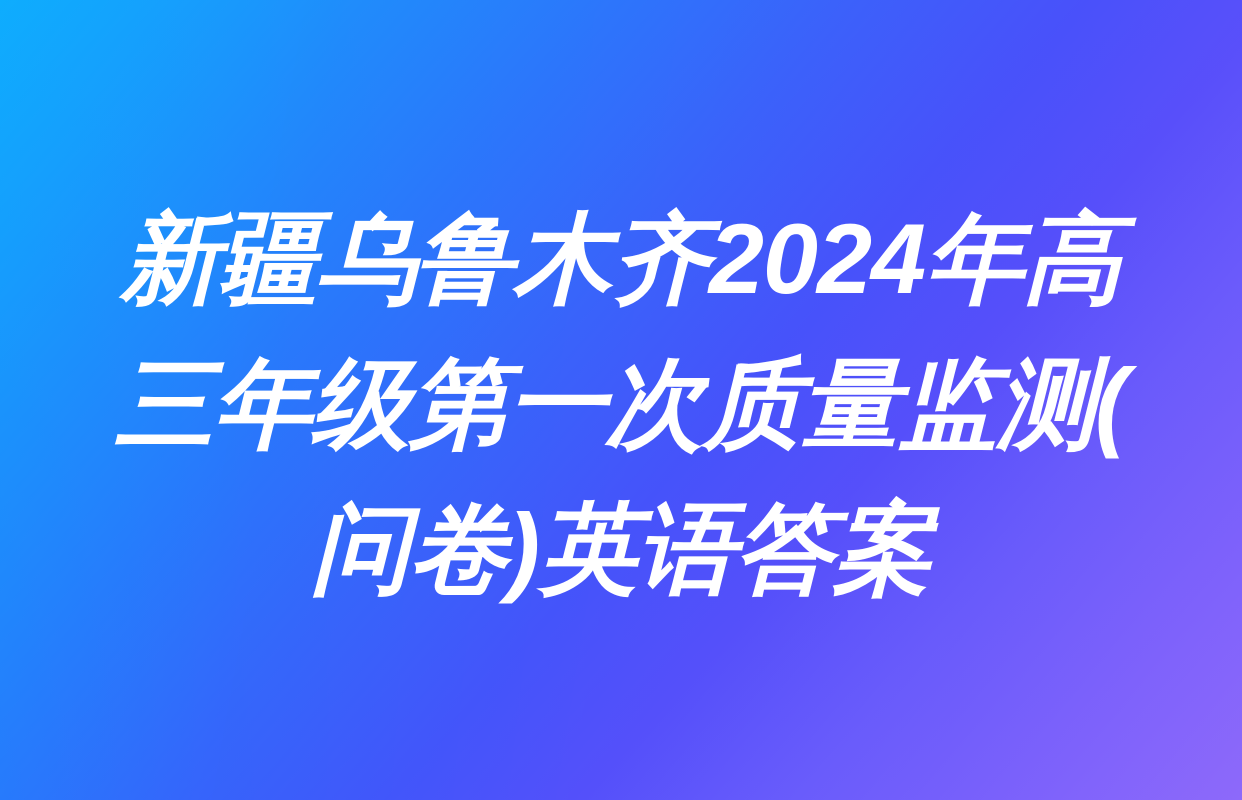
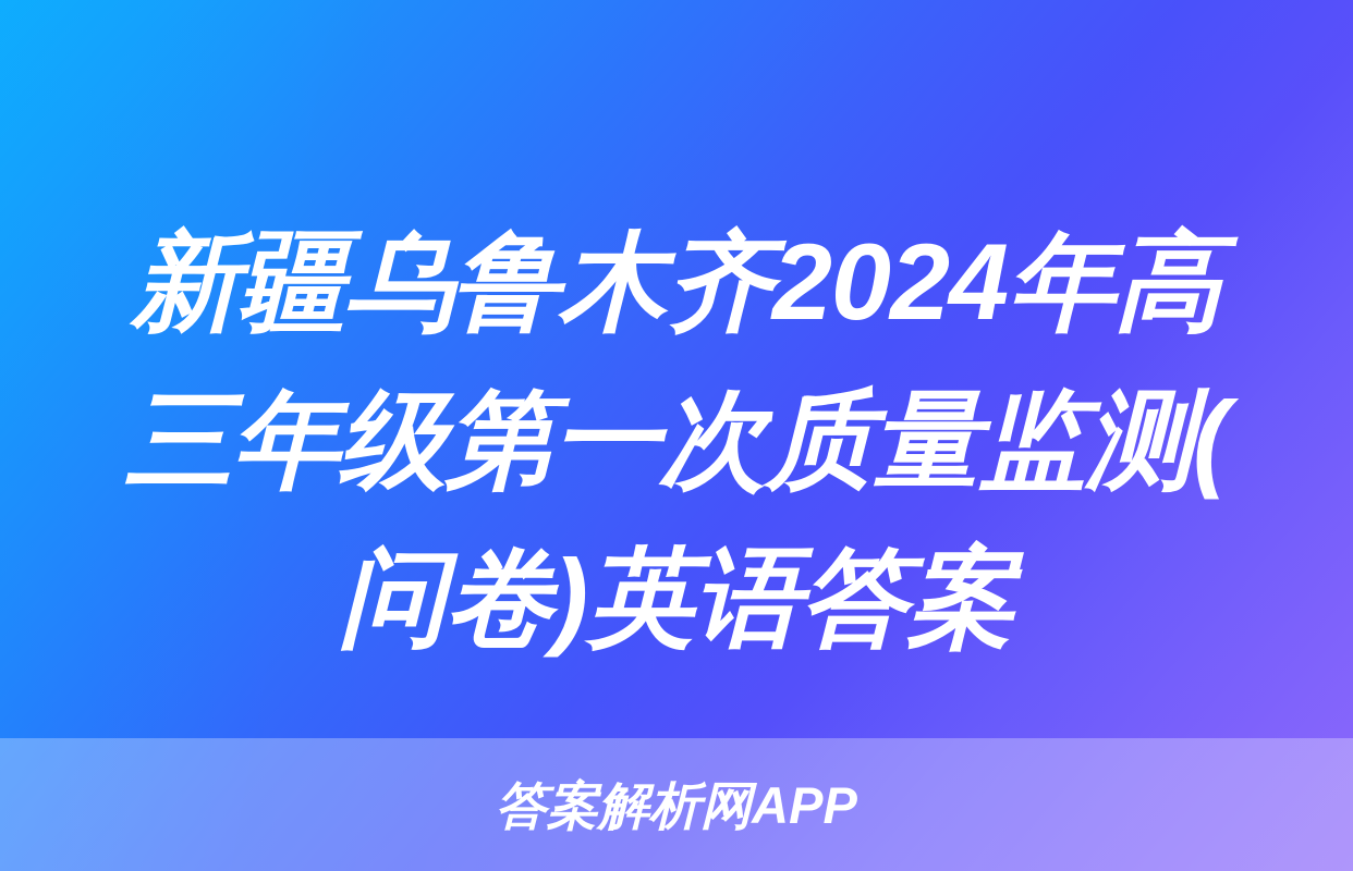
  新疆乌鲁木齐2024年高
  三年级第一次质量监测(
  问卷)英语答案
+ 答案解析网APP
